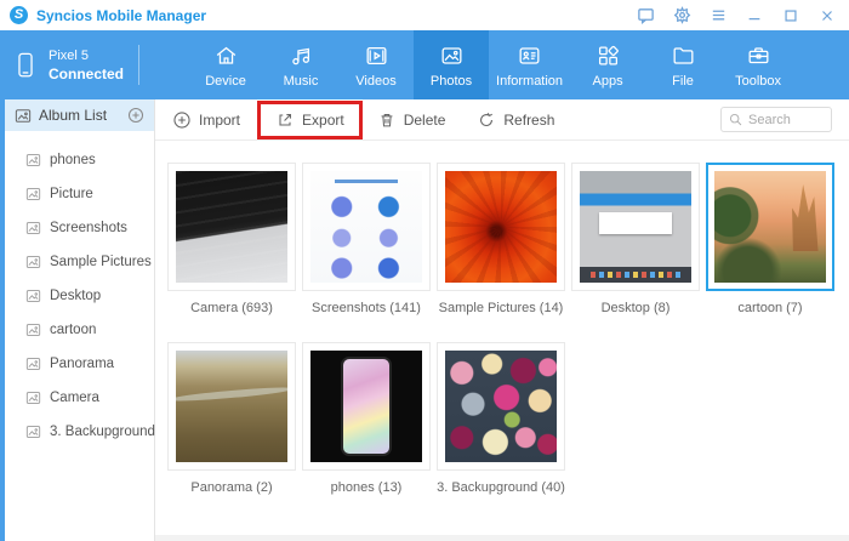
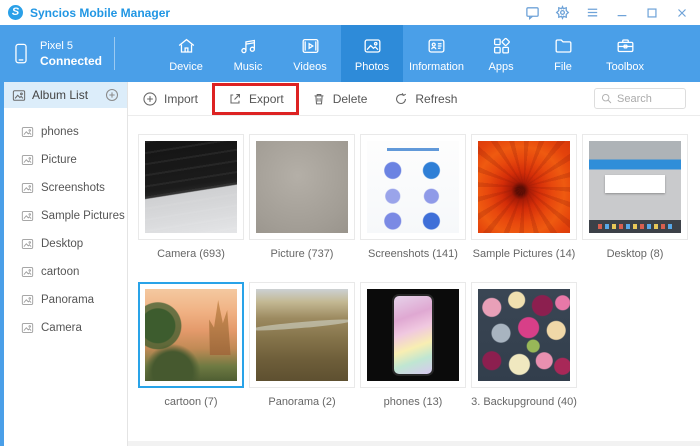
  S
  Syncios Mobile Manager
  Pixel 5
  Connected
  Device
  Music
  Videos
  Photos
  Information
  Apps
  File
  Toolbox
  Album List
  phones
  Picture
  Screenshots
  Sample Pictures
  Desktop
  cartoon
  Panorama
  Camera
- 3. Backupground
  Import
  Export
  Delete
  Refresh
  Search
  Camera (693)
+ Picture (737)
  Screenshots (141)
  Sample Pictures (14)
  Desktop (8)
  cartoon (7)
  Panorama (2)
  phones (13)
  3. Backupground (40)
